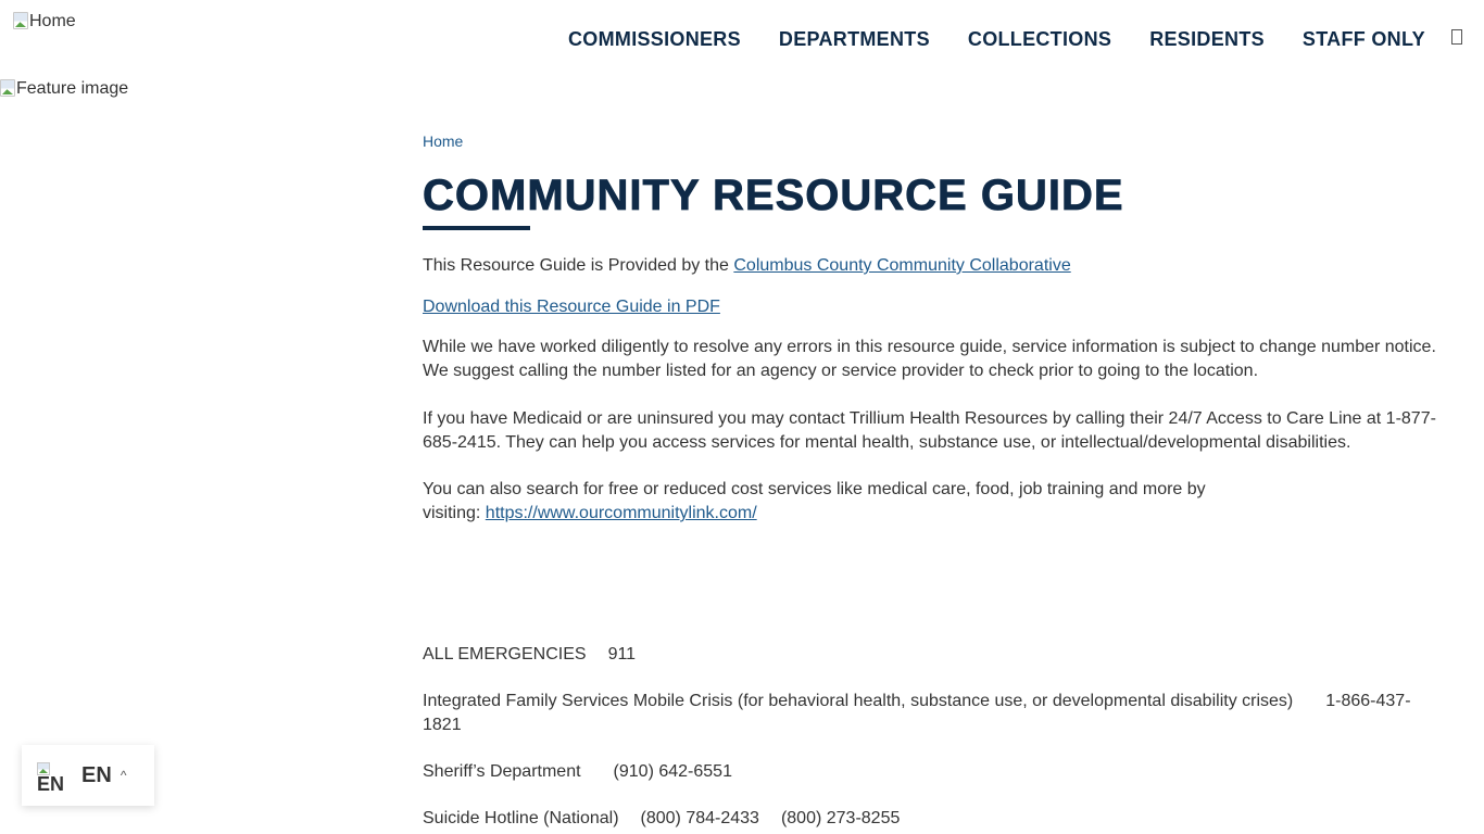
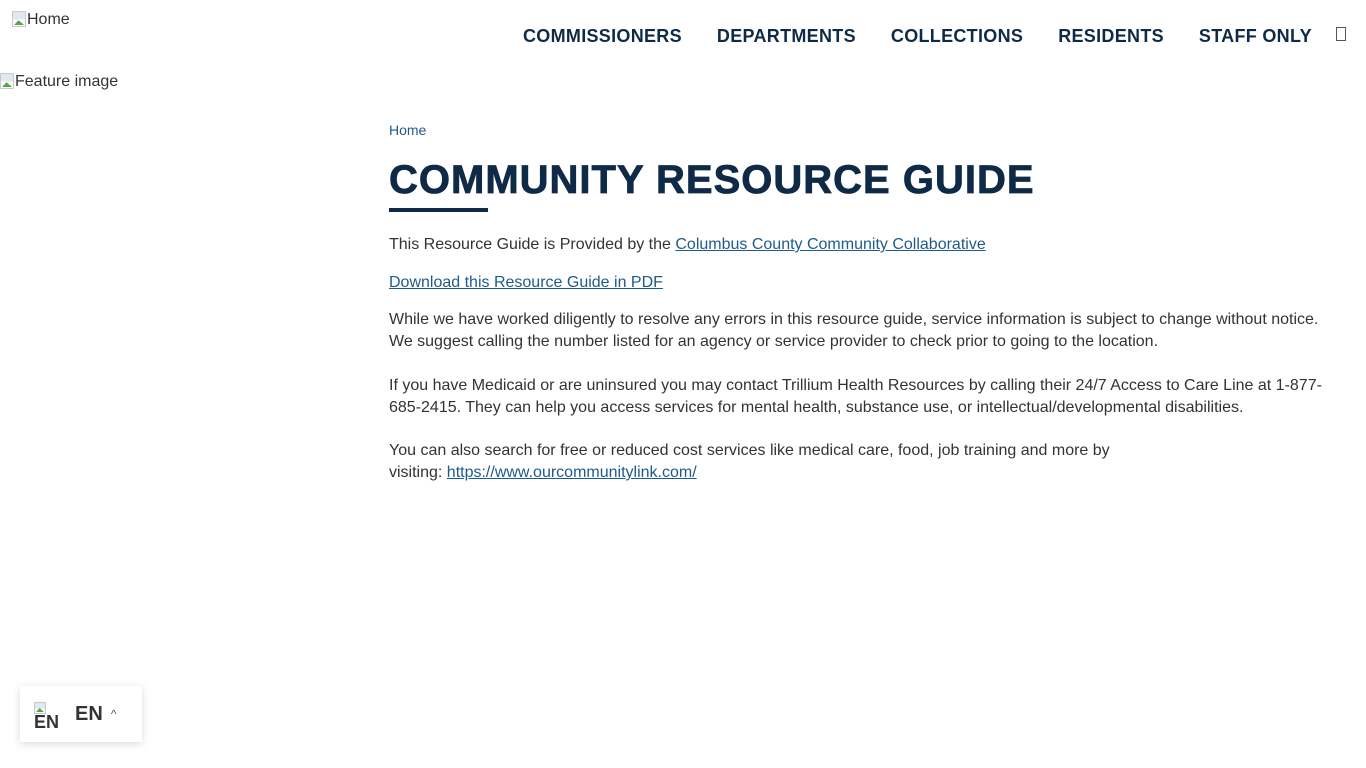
  Home
  COMMISSIONERS
  DEPARTMENTS
  COLLECTIONS
  RESIDENTS
  STAFF ONLY
  Feature image
  Home
  COMMUNITY RESOURCE GUIDE
  This Resource Guide is Provided by the Columbus County Community Collaborative
  Download this Resource Guide in PDF
- While we have worked diligently to resolve any errors in this resource guide, service information is subject to change number notice. We suggest calling the number listed for an agency or service provider to check prior to going to the location.
+ While we have worked diligently to resolve any errors in this resource guide, service information is subject to change without notice. We suggest calling the number listed for an agency or service provider to check prior to going to the location.
  If you have Medicaid or are uninsured you may contact Trillium Health Resources by calling their 24/7 Access to Care Line at 1-877-685-2415. They can help you access services for mental health, substance use, or intellectual/developmental disabilities.
  You can also search for free or reduced cost services like medical care, food, job training and more by visiting: https://www.ourcommunitylink.com/
- ALL EMERGENCIES 911
- Integrated Family Services Mobile Crisis (for behavioral health, substance use, or developmental disability crises) 1-866-437-1821
- Sheriff’s Department (910) 642-6551
- Suicide Hotline (National) (800) 784-2433 (800) 273-8255
  EN
  EN
  ^
